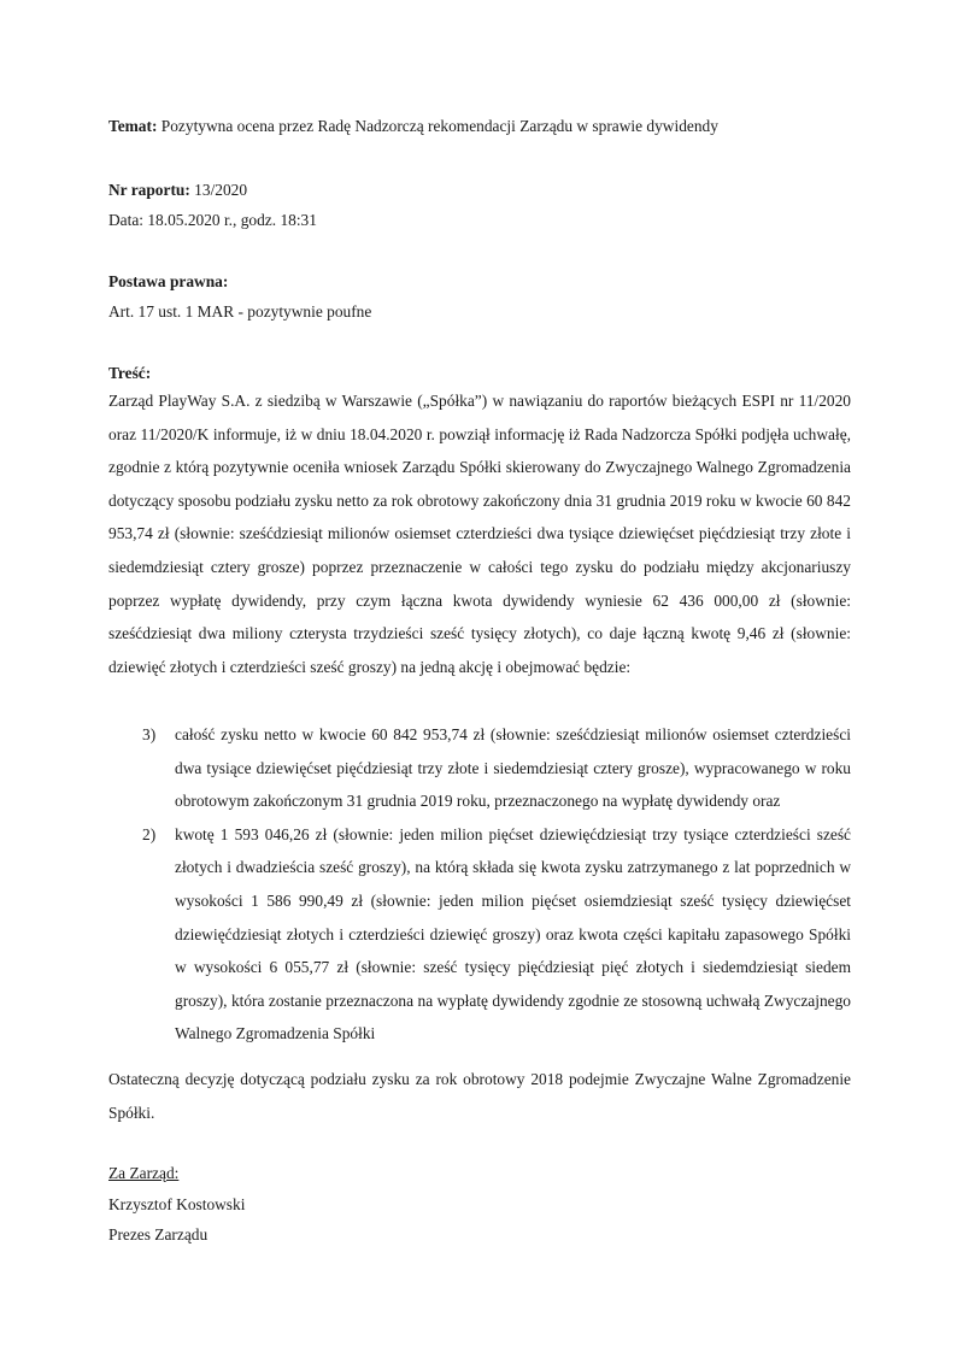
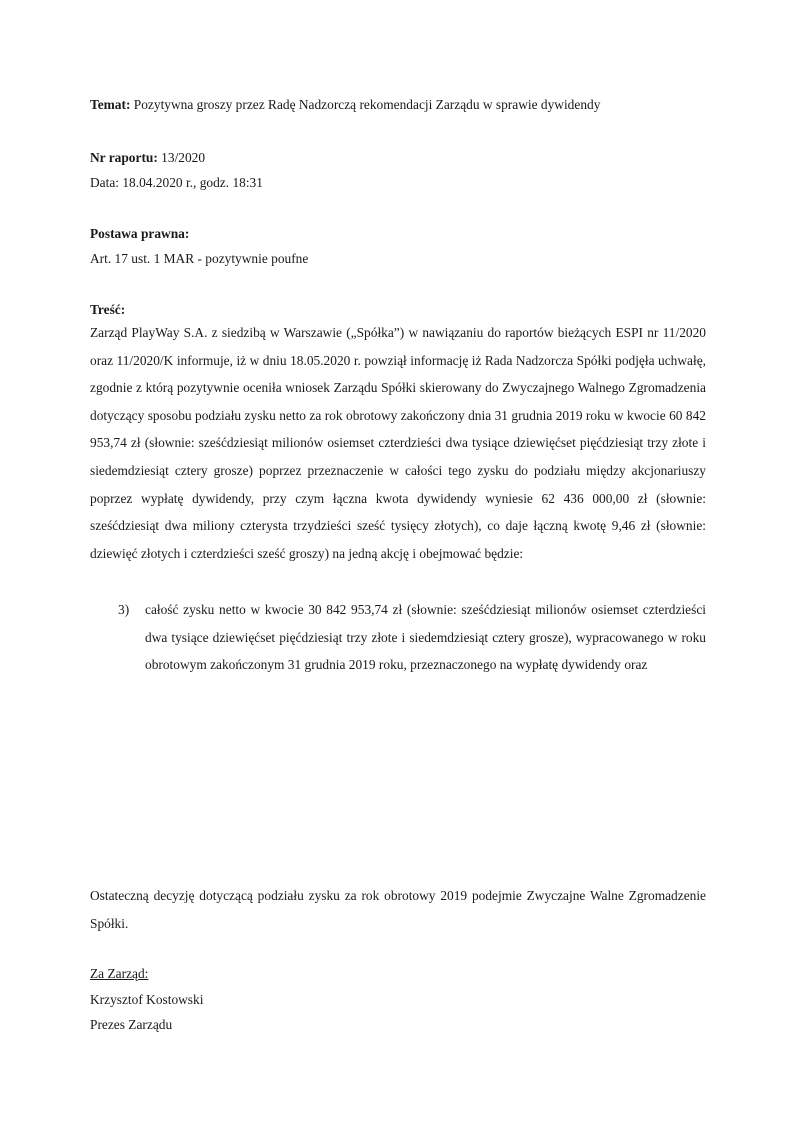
- Temat: Pozytywna ocena przez Radę Nadzorczą rekomendacji Zarządu w sprawie dywidendy
+ Temat: Pozytywna groszy przez Radę Nadzorczą rekomendacji Zarządu w sprawie dywidendy
  Nr raportu: 13/2020
- Data: 18.05.2020 r., godz. 18:31
+ Data: 18.04.2020 r., godz. 18:31
  Postawa prawna:
  Art. 17 ust. 1 MAR - pozytywnie poufne
  Treść:
- Zarząd PlayWay S.A. z siedzibą w Warszawie („Spółka”) w nawiązaniu do raportów bieżących ESPI nr 11/2020 oraz 11/2020/K informuje, iż w dniu 18.04.2020 r. powziął informację iż Rada Nadzorcza Spółki podjęła uchwałę, zgodnie z którą pozytywnie oceniła wniosek Zarządu Spółki skierowany do Zwyczajnego Walnego Zgromadzenia dotyczący sposobu podziału zysku netto za rok obrotowy zakończony dnia 31 grudnia 2019 roku w kwocie 60 842 953,74 zł (słownie: sześćdziesiąt milionów osiemset czterdzieści dwa tysiące dziewięćset pięćdziesiąt trzy złote i siedemdziesiąt cztery grosze) poprzez przeznaczenie w całości tego zysku do podziału między akcjonariuszy poprzez wypłatę dywidendy, przy czym łączna kwota dywidendy wyniesie 62 436 000,00 zł (słownie: sześćdziesiąt dwa miliony czterysta trzydzieści sześć tysięcy złotych), co daje łączną kwotę 9,46 zł (słownie: dziewięć złotych i czterdzieści sześć groszy) na jedną akcję i obejmować będzie:
+ Zarząd PlayWay S.A. z siedzibą w Warszawie („Spółka”) w nawiązaniu do raportów bieżących ESPI nr 11/2020 oraz 11/2020/K informuje, iż w dniu 18.05.2020 r. powziął informację iż Rada Nadzorcza Spółki podjęła uchwałę, zgodnie z którą pozytywnie oceniła wniosek Zarządu Spółki skierowany do Zwyczajnego Walnego Zgromadzenia dotyczący sposobu podziału zysku netto za rok obrotowy zakończony dnia 31 grudnia 2019 roku w kwocie 60 842 953,74 zł (słownie: sześćdziesiąt milionów osiemset czterdzieści dwa tysiące dziewięćset pięćdziesiąt trzy złote i siedemdziesiąt cztery grosze) poprzez przeznaczenie w całości tego zysku do podziału między akcjonariuszy poprzez wypłatę dywidendy, przy czym łączna kwota dywidendy wyniesie 62 436 000,00 zł (słownie: sześćdziesiąt dwa miliony czterysta trzydzieści sześć tysięcy złotych), co daje łączną kwotę 9,46 zł (słownie: dziewięć złotych i czterdzieści sześć groszy) na jedną akcję i obejmować będzie:
  3)
- całość zysku netto w kwocie 60 842 953,74 zł (słownie: sześćdziesiąt milionów osiemset czterdzieści dwa tysiące dziewięćset pięćdziesiąt trzy złote i siedemdziesiąt cztery grosze), wypracowanego w roku obrotowym zakończonym 31 grudnia 2019 roku, przeznaczonego na wypłatę dywidendy oraz
+ całość zysku netto w kwocie 30 842 953,74 zł (słownie: sześćdziesiąt milionów osiemset czterdzieści dwa tysiące dziewięćset pięćdziesiąt trzy złote i siedemdziesiąt cztery grosze), wypracowanego w roku obrotowym zakończonym 31 grudnia 2019 roku, przeznaczonego na wypłatę dywidendy oraz
- 2)
- kwotę 1 593 046,26 zł (słownie: jeden milion pięćset dziewięćdziesiąt trzy tysiące czterdzieści sześć złotych i dwadzieścia sześć groszy), na którą składa się kwota zysku zatrzymanego z lat poprzednich w wysokości 1 586 990,49 zł (słownie: jeden milion pięćset osiemdziesiąt sześć tysięcy dziewięćset dziewięćdziesiąt złotych i czterdzieści dziewięć groszy) oraz kwota części kapitału zapasowego Spółki w wysokości 6 055,77 zł (słownie: sześć tysięcy pięćdziesiąt pięć złotych i siedemdziesiąt siedem groszy), która zostanie przeznaczona na wypłatę dywidendy zgodnie ze stosowną uchwałą Zwyczajnego Walnego Zgromadzenia Spółki
- Ostateczną decyzję dotyczącą podziału zysku za rok obrotowy 2018 podejmie Zwyczajne Walne Zgromadzenie Spółki.
+ Ostateczną decyzję dotyczącą podziału zysku za rok obrotowy 2019 podejmie Zwyczajne Walne Zgromadzenie Spółki.
  Za Zarząd:
  Krzysztof Kostowski
  Prezes Zarządu
